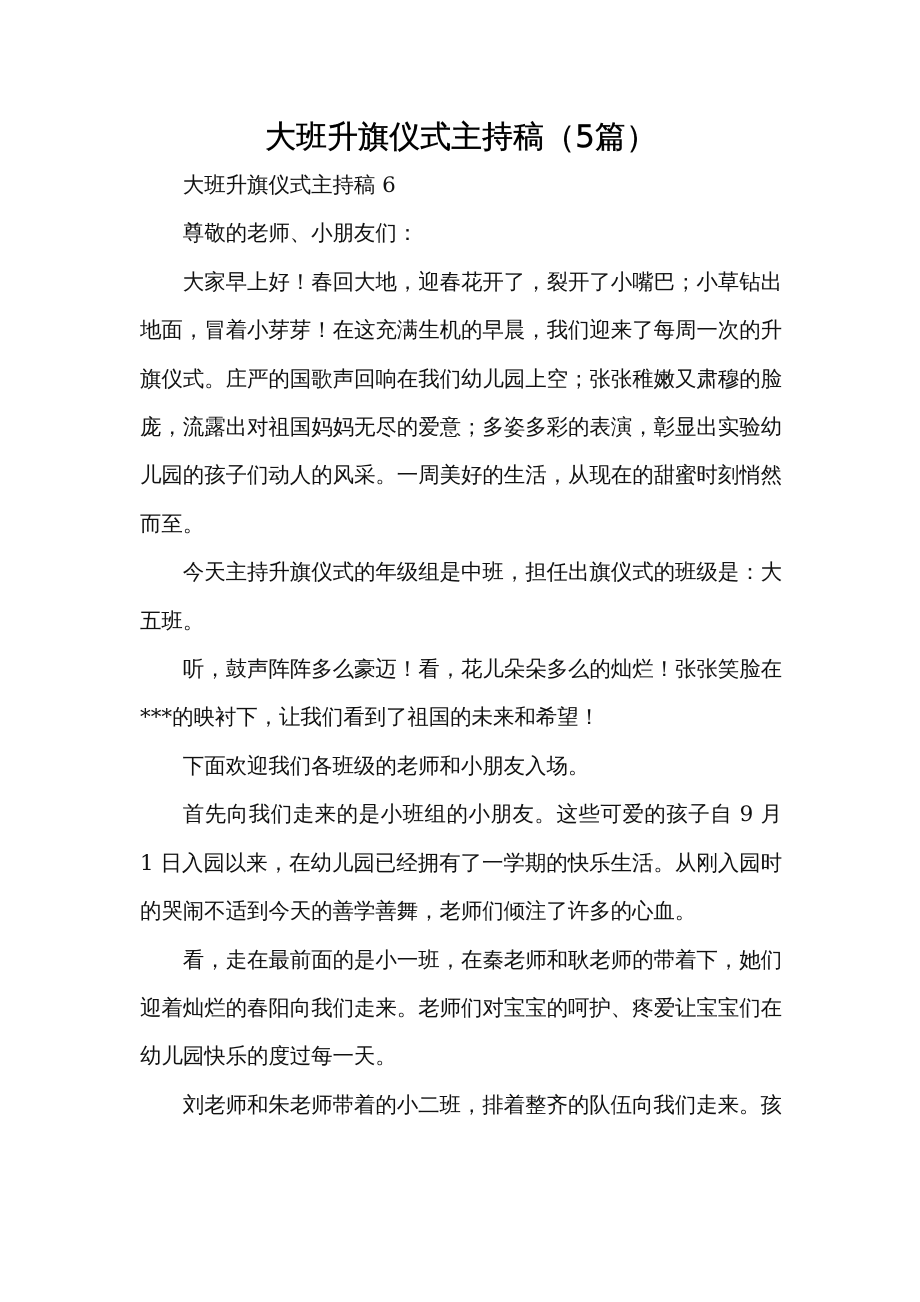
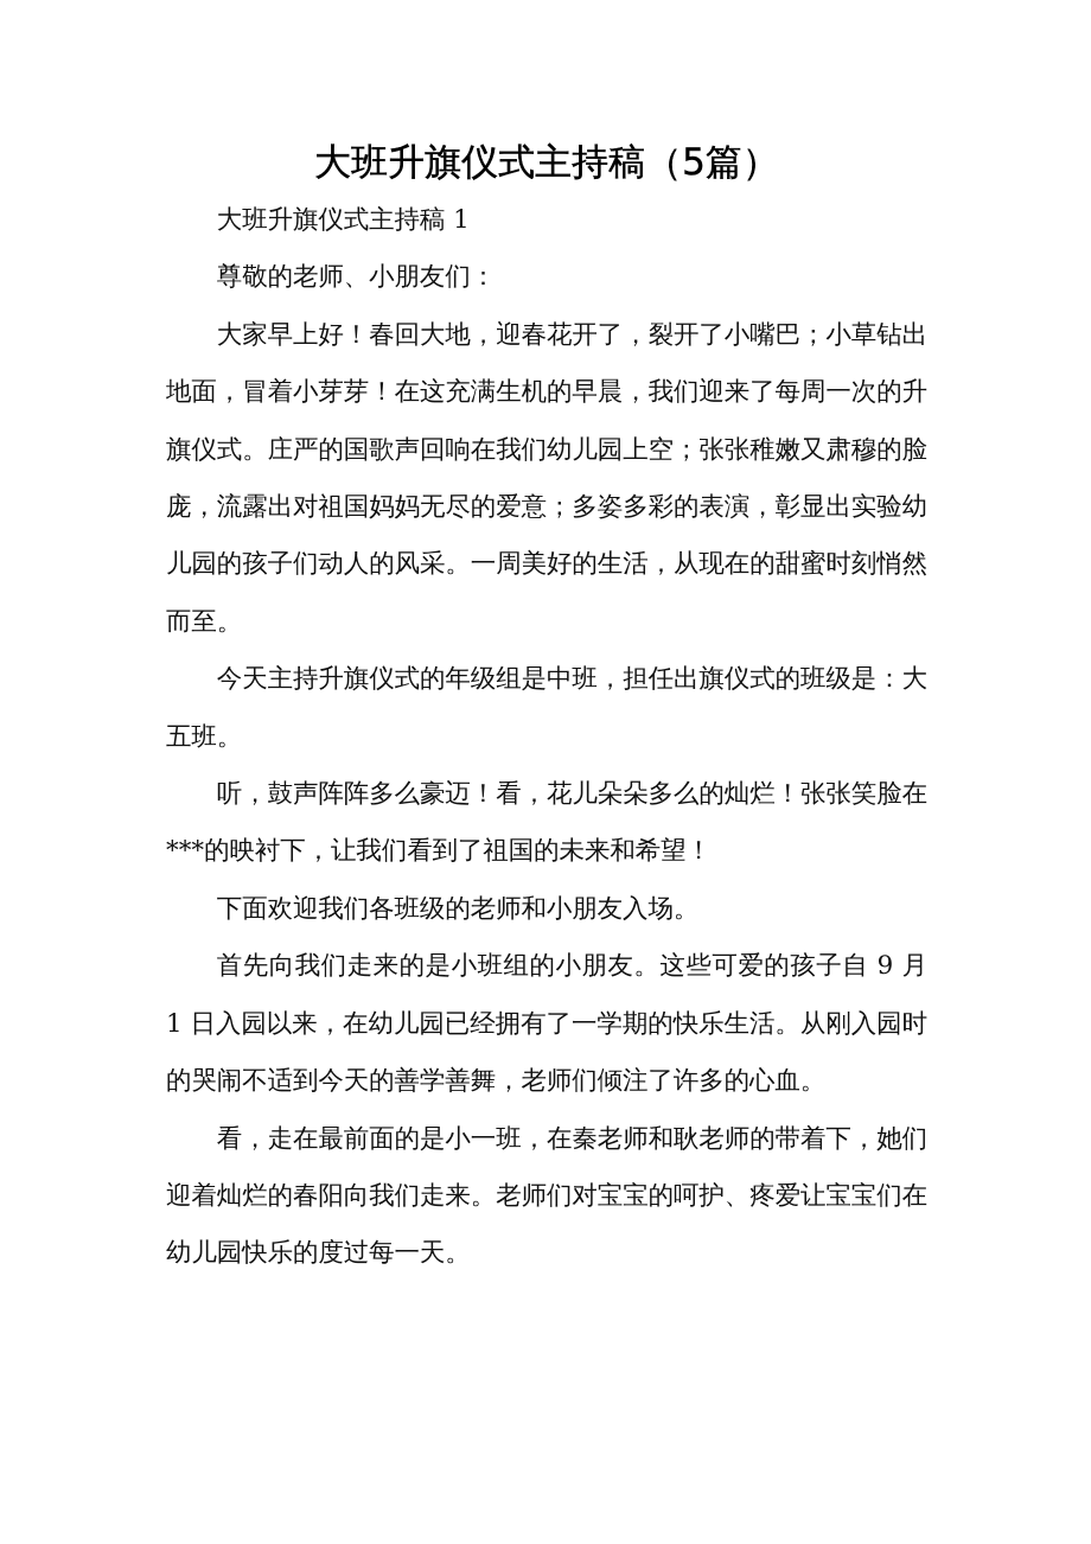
  大班升旗仪式主持稿（5篇）
- 大班升旗仪式主持稿 6
+ 大班升旗仪式主持稿 1
  尊敬的老师、小朋友们：
  大家早上好！春回大地，迎春花开了，裂开了小嘴巴；小草钻出地面，冒着小芽芽！在这充满生机的早晨，我们迎来了每周一次的升旗仪式。庄严的国歌声回响在我们幼儿园上空；张张稚嫩又肃穆的脸庞，流露出对祖国妈妈无尽的爱意；多姿多彩的表演，彰显出实验幼儿园的孩子们动人的风采。一周美好的生活，从现在的甜蜜时刻悄然而至。
  今天主持升旗仪式的年级组是中班，担任出旗仪式的班级是：大五班。
  听，鼓声阵阵多么豪迈！看，花儿朵朵多么的灿烂！张张笑脸在***的映衬下，让我们看到了祖国的未来和希望！
  下面欢迎我们各班级的老师和小朋友入场。
  首先向我们走来的是小班组的小朋友。这些可爱的孩子自 9 月 1 日入园以来，在幼儿园已经拥有了一学期的快乐生活。从刚入园时的哭闹不适到今天的善学善舞，老师们倾注了许多的心血。
  看，走在最前面的是小一班，在秦老师和耿老师的带着下，她们迎着灿烂的春阳向我们走来。老师们对宝宝的呵护、疼爱让宝宝们在幼儿园快乐的度过每一天。
- 刘老师和朱老师带着的小二班，排着整齐的队伍向我们走来。孩
